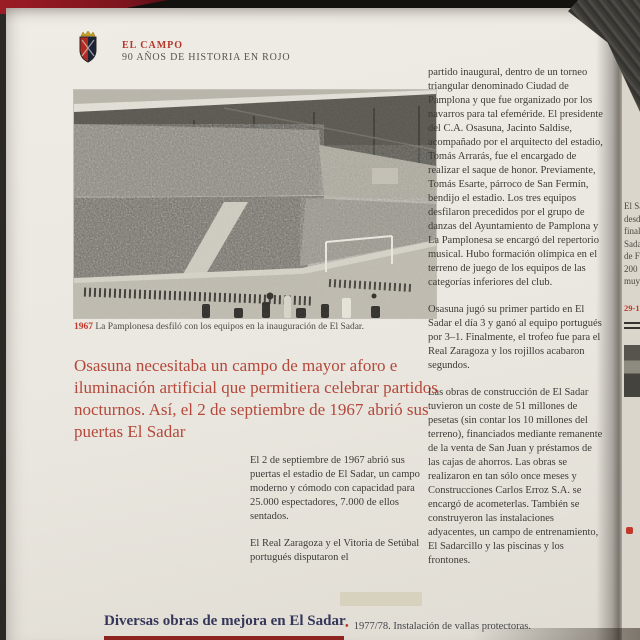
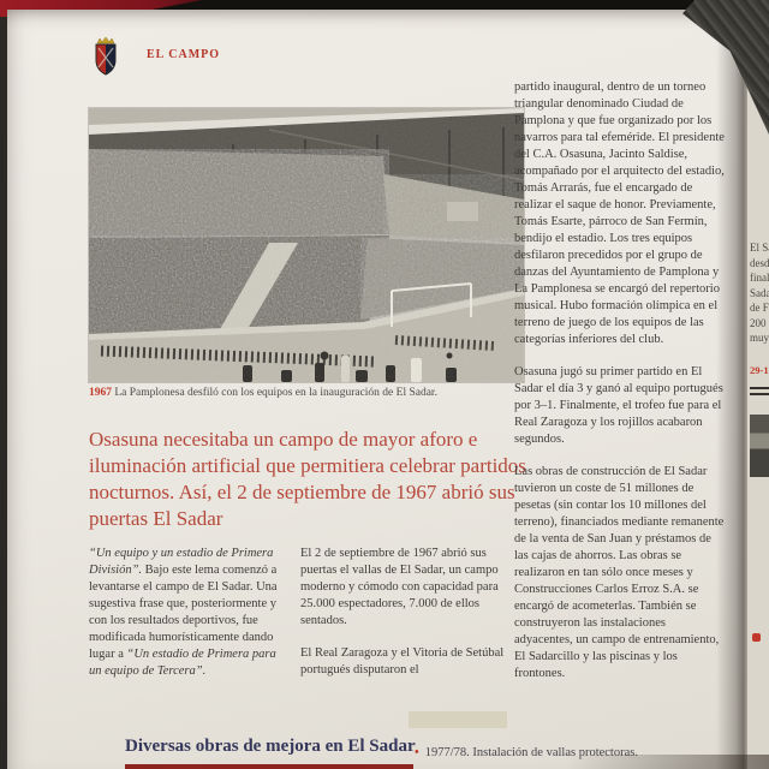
  EL CAMPO
- 90 AÑOS DE HISTORIA EN ROJO
  1967 La Pamplonesa desfiló con los equipos en la inauguración de El Sadar.
  Osasuna necesitaba un campo de mayor aforo e iluminación artificial que permitiera celebrar partidos nocturnos. Así, el 2 de septiembre de 1967 abrió sus puertas El Sadar
+ “Un equipo y un estadio de Primera División”. Bajo este lema comenzó a levantarse el campo de El Sadar. Una sugestiva frase que, posteriormente y con los resultados deportivos, fue modificada humorísticamente dando lugar a “Un estadio de Primera para un equipo de Tercera”.
- El 2 de septiembre de 1967 abrió sus puertas el estadio de El Sadar, un campo moderno y cómodo con capacidad para 25.000 espectadores, 7.000 de ellos sentados.
+ El 2 de septiembre de 1967 abrió sus puertas el vallas de El Sadar, un campo moderno y cómodo con capacidad para 25.000 espectadores, 7.000 de ellos sentados.
  El Real Zaragoza y el Vitoria de Setúbal portugués disputaron el
  partido inaugural, dentro de un torneo triangular denominado Ciudad de Pamplona y que fue organizado por los navarros para tal efeméride. El presiden del C.A. Osasuna, Jacinto Saldise, acompañado por el arquitecto del estadi Tomás Arrarás, fue el encargado de realizar el saque de honor. Previamente, Tomás Esarte, párroco de San Fermín, bendijo el estadio. Los tres equipos desfilaron precedidos por el grupo de danzas del Ayuntamiento de Pamplona La Pamplonesa se encargó del repertori musical. Hubo formación olímpica en e terreno de juego de los equipos de las categorías inferiores del club.
  Osasuna jugó su primer partido en El Sadar el día 3 y ganó al equipo portugu por 3–1. Finalmente, el trofeo fue para Real Zaragoza y los rojillos acabaron segundos.
  Las obras de construcción de El Sadar tuvieron un coste de 51 millones de pesetas (sin contar los 10 millones del terreno), financiados mediante remanen de la venta de San Juan y préstamos de las cajas de ahorros. Las obras se realizaron en tan sólo once meses y Construcciones Carlos Erroz S.A. se encargó de acometerlas. También se construyeron las instalaciones adyacentes, un campo de entrenamiento El Sadarcillo y las piscinas y los frontones.
  Diversas obras de mejora en El Sadar
  • 1977/78. Instalación de vallas protectoras.
  El S
  desd
  final
  Sad
  de F
  200
  muy
  29-1
